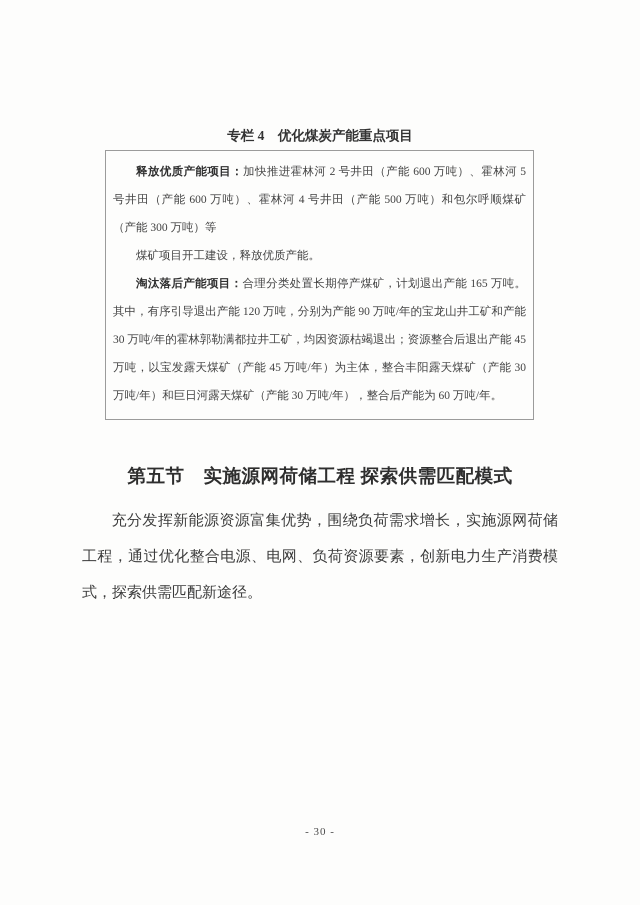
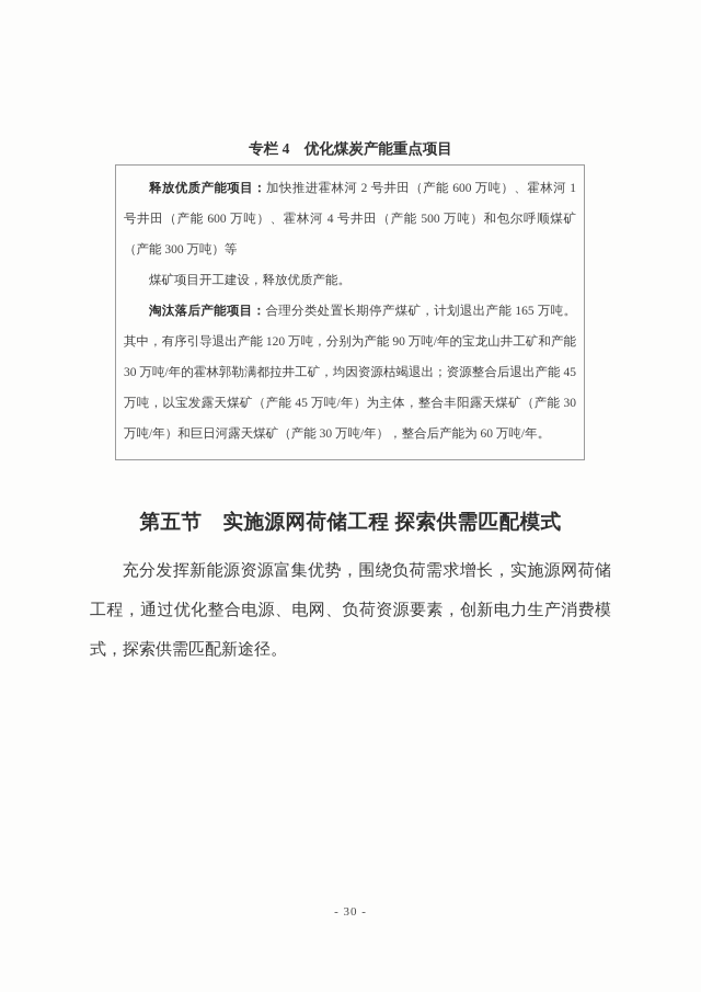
  专栏 4 优化煤炭产能重点项目
- 释放优质产能项目：加快推进霍林河 2 号井田（产能 600 万吨）、霍林河 5 号井田（产能 600 万吨）、霍林河 4 号井田（产能 500 万吨）和包尔呼顺煤矿（产能 300 万吨）等
+ 释放优质产能项目：加快推进霍林河 2 号井田（产能 600 万吨）、霍林河 1 号井田（产能 600 万吨）、霍林河 4 号井田（产能 500 万吨）和包尔呼顺煤矿（产能 300 万吨）等
  煤矿项目开工建设，释放优质产能。
  淘汰落后产能项目：合理分类处置长期停产煤矿，计划退出产能 165 万吨。其中，有序引导退出产能 120 万吨，分别为产能 90 万吨/年的宝龙山井工矿和产能 30 万吨/年的霍林郭勒满都拉井工矿，均因资源枯竭退出；资源整合后退出产能 45 万吨，以宝发露天煤矿（产能 45 万吨/年）为主体，整合丰阳露天煤矿（产能 30 万吨/年）和巨日河露天煤矿（产能 30 万吨/年），整合后产能为 60 万吨/年。
  第五节 实施源网荷储工程 探索供需匹配模式
  充分发挥新能源资源富集优势，围绕负荷需求增长，实施源网荷储工程，通过优化整合电源、电网、负荷资源要素，创新电力生产消费模式，探索供需匹配新途径。
  - 30 -
